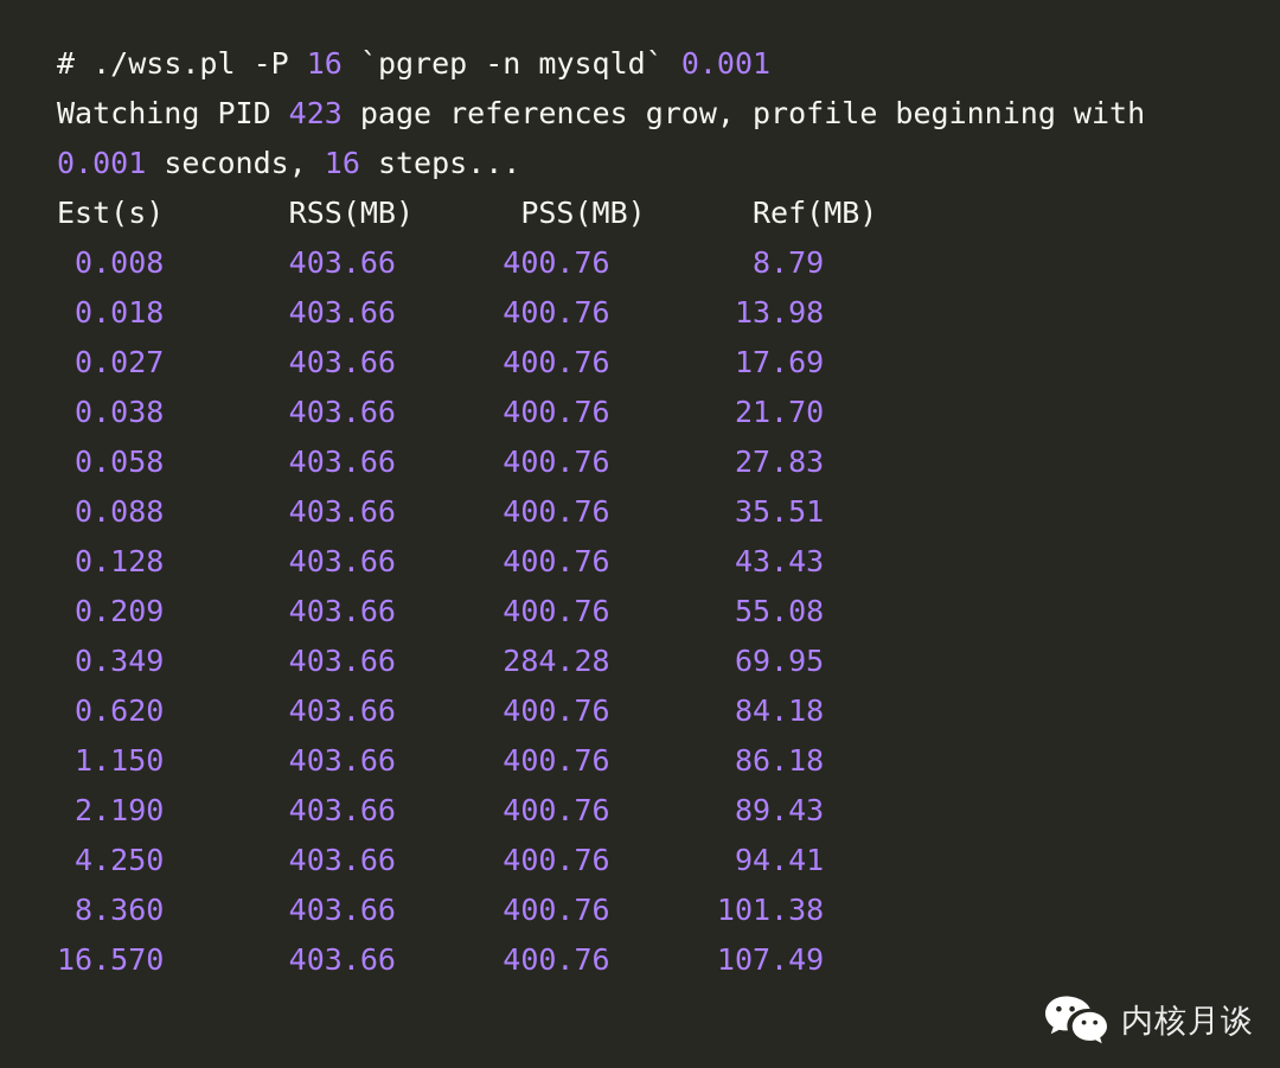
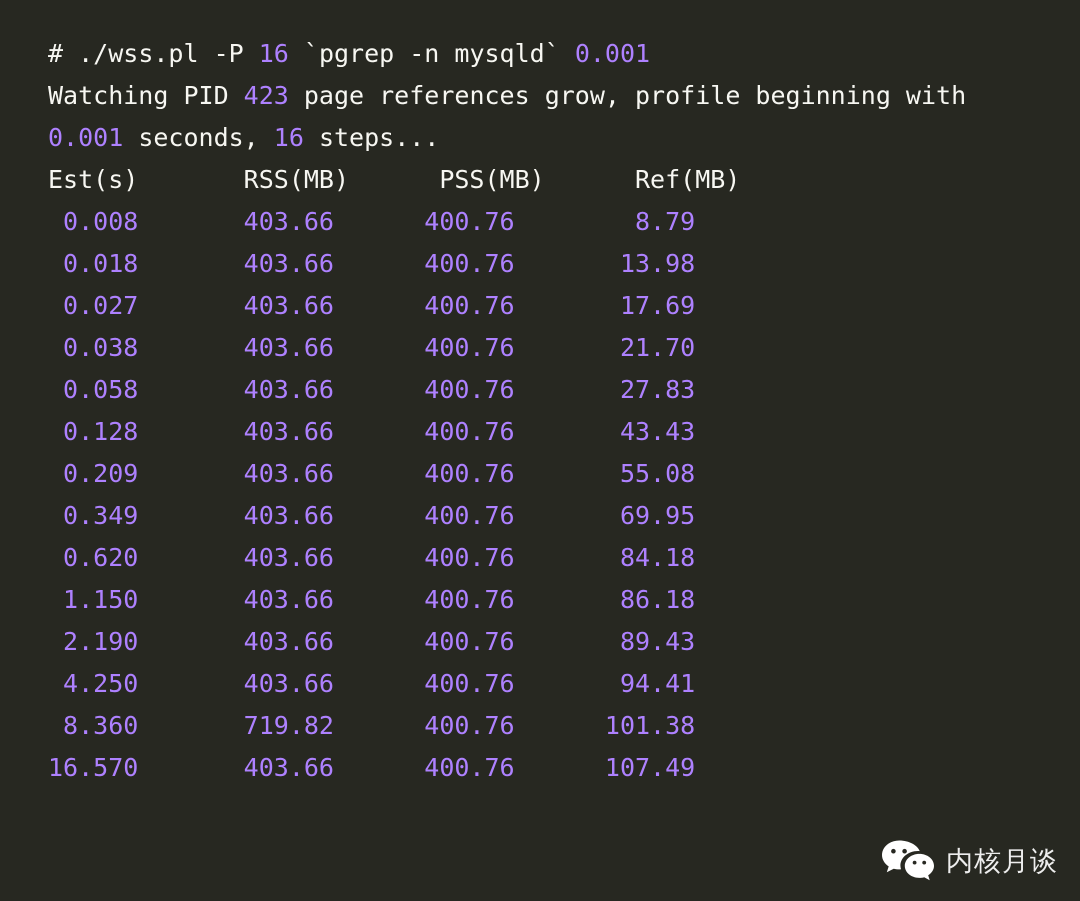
  # ./wss.pl -P 16 `pgrep -n mysqld` 0.001
  Watching PID 423 page references grow, profile beginning with
  0.001 seconds, 16 steps...
  Est(s) RSS(MB) PSS(MB) Ref(MB)
  0.008 403.66 400.76 8.79
  0.018 403.66 400.76 13.98
  0.027 403.66 400.76 17.69
  0.038 403.66 400.76 21.70
  0.058 403.66 400.76 27.83
- 0.088 403.66 400.76 35.51
  0.128 403.66 400.76 43.43
  0.209 403.66 400.76 55.08
- 0.349 403.66 284.28 69.95
+ 0.349 403.66 400.76 69.95
  0.620 403.66 400.76 84.18
  1.150 403.66 400.76 86.18
  2.190 403.66 400.76 89.43
  4.250 403.66 400.76 94.41
- 8.360 403.66 400.76 101.38
+ 8.360 719.82 400.76 101.38
  16.570 403.66 400.76 107.49
  内核月谈
